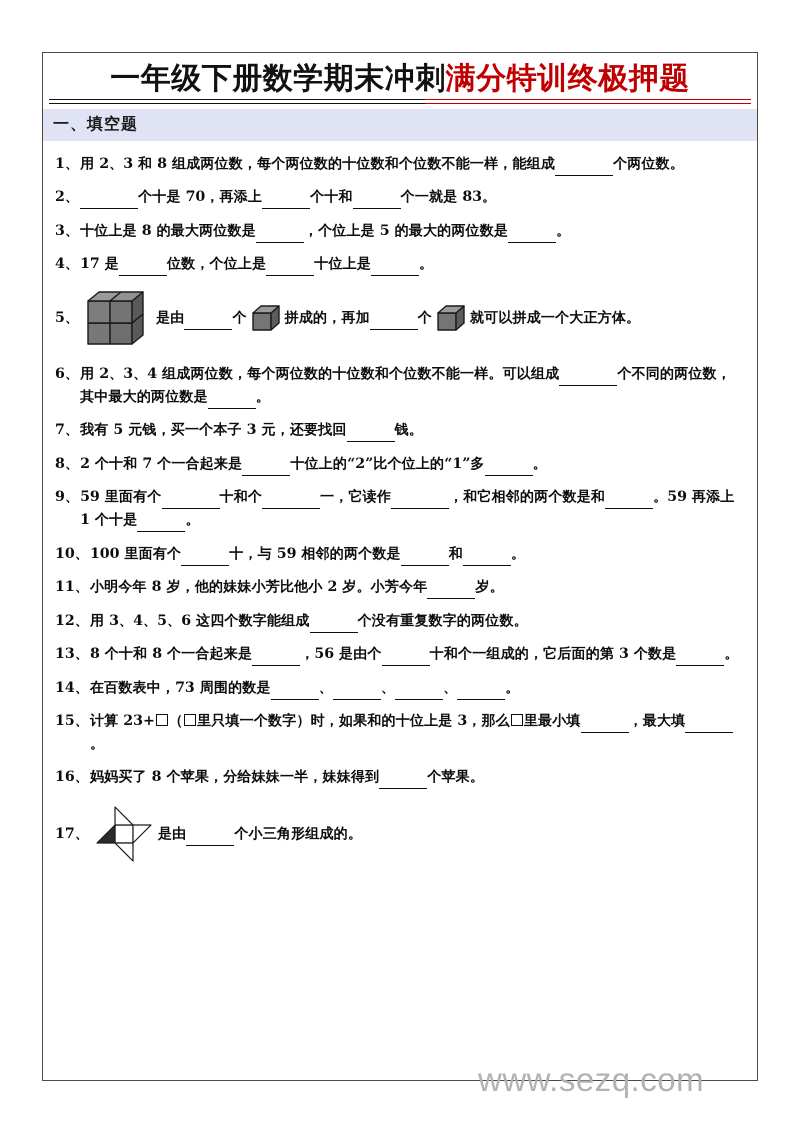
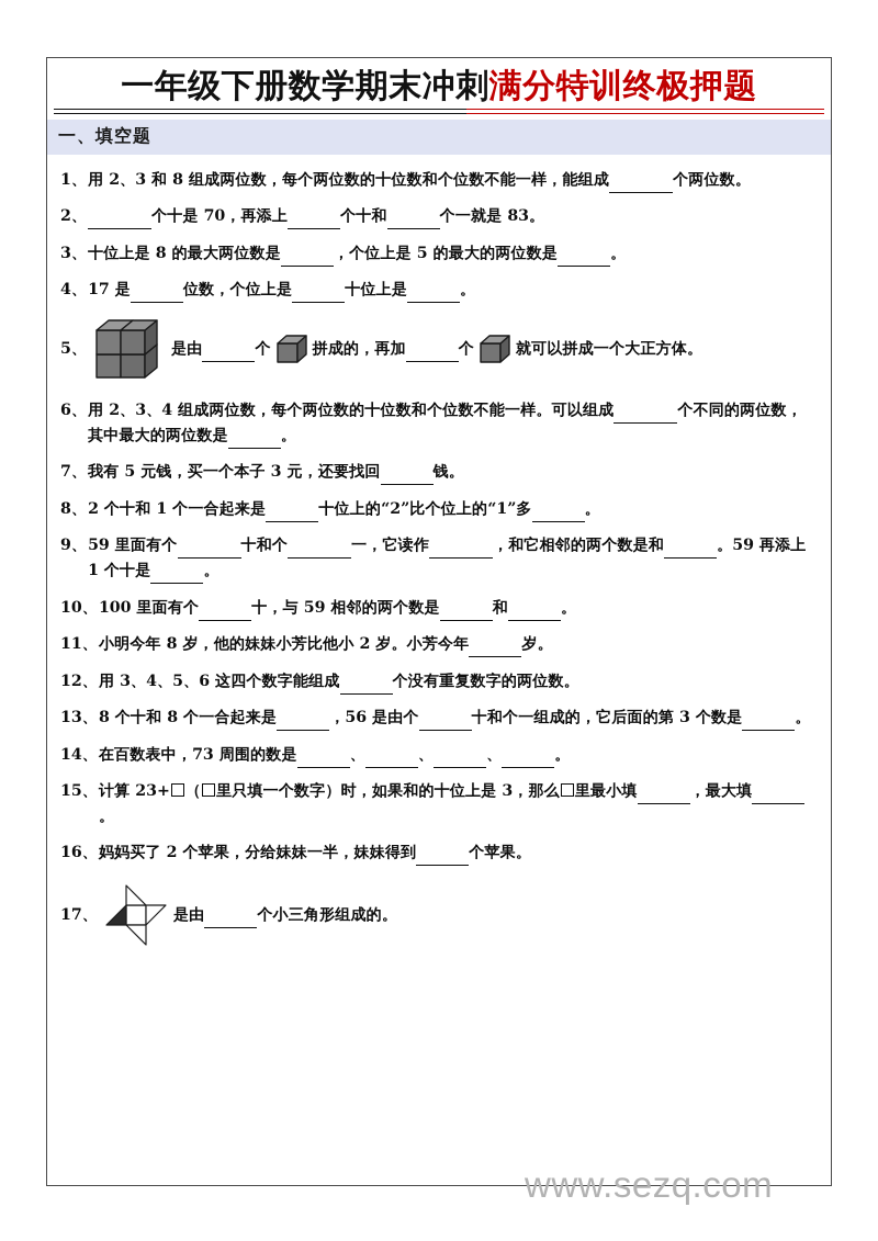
  www.sezq.com
  一年级下册数学期末冲刺满分特训终极押题
  一、填空题
  1、
  用 2、3 和 8 组成两位数，每个两位数的十位数和个位数不能一样，能组成 个两位数。
  2、
  个十是 70，再添上 个十和 个一就是 83。
  3、
  十位上是 8 的最大两位数是 ，个位上是 5 的最大的两位数是 。
  4、
  17 是 位数，个位上是 十位上是 。
  5、
  是由 个 拼成的，再加 个 就可以拼成一个大正方体。
  6、
  用 2、3、4 组成两位数，每个两位数的十位数和个位数不能一样。可以组成 个不同的两位数，其中最大的两位数是 。
  7、
  我有 5 元钱，买一个本子 3 元，还要找回 钱。
  8、
- 2 个十和 7 个一合起来是 十位上的“2”比个位上的“1”多 。
+ 2 个十和 1 个一合起来是 十位上的“2”比个位上的“1”多 。
  9、
  59 里面有个 十和个 一，它读作 ，和它相邻的两个数是和 。59 再添上 1 个十是 。
  10、
  100 里面有个 十，与 59 相邻的两个数是 和 。
  11、
  小明今年 8 岁，他的妹妹小芳比他小 2 岁。小芳今年 岁。
  12、
  用 3、4、5、6 这四个数字能组成 个没有重复数字的两位数。
  13、
  8 个十和 8 个一合起来是 ，56 是由个 十和个一组成的，它后面的第 3 个数是 。
  14、
  在百数表中，73 周围的数是 、 、 、 。
  15、
  计算 23+ （ 里只填一个数字）时，如果和的十位上是 3，那么 里最小填 ，最大填 。
  16、
- 妈妈买了 8 个苹果，分给妹妹一半，妹妹得到 个苹果。
+ 妈妈买了 2 个苹果，分给妹妹一半，妹妹得到 个苹果。
  17、
  是由 个小三角形组成的。
